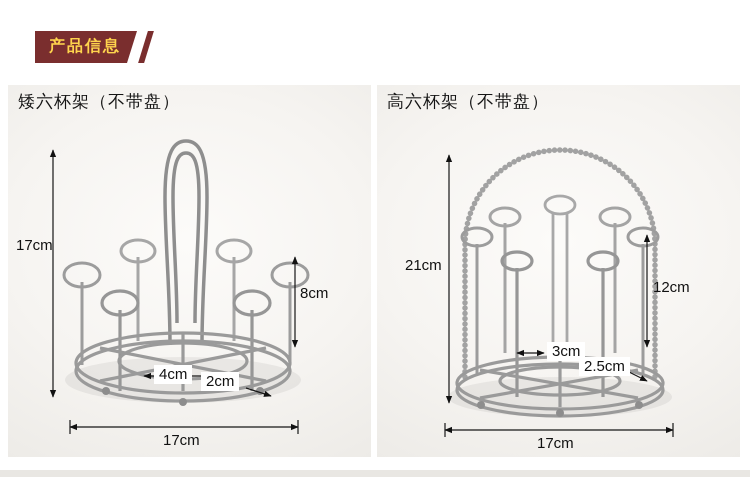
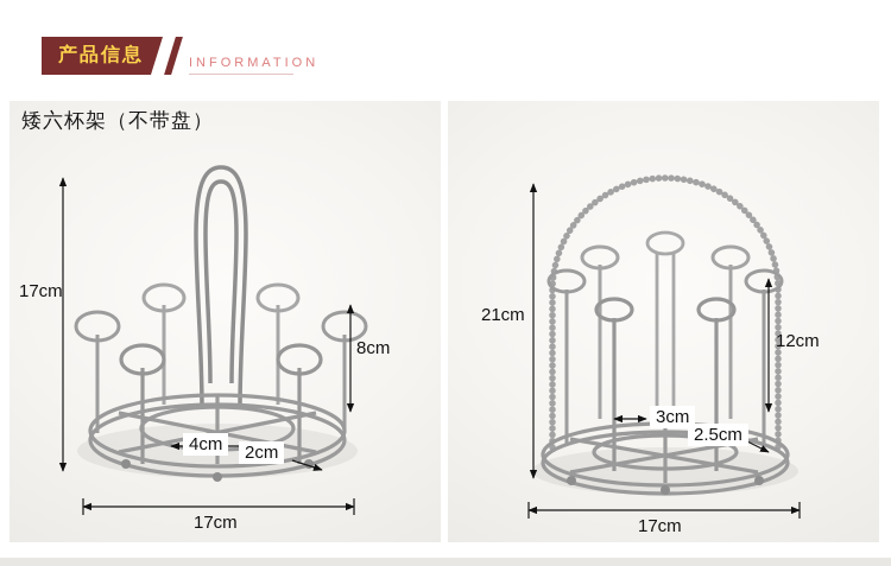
  产品信息
+ INFORMATION
  矮六杯架（不带盘）
  17cm
  8cm
  4cm
  2cm
  17cm
- 高六杯架（不带盘）
  21cm
  12cm
  3cm
  2.5cm
  17cm
